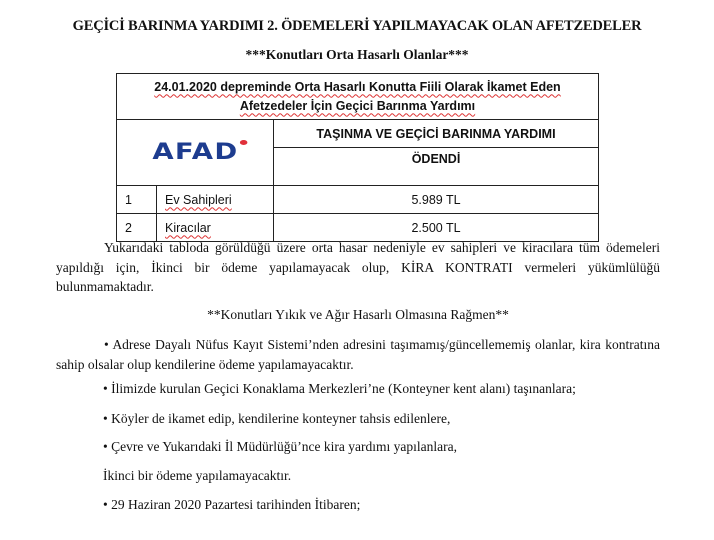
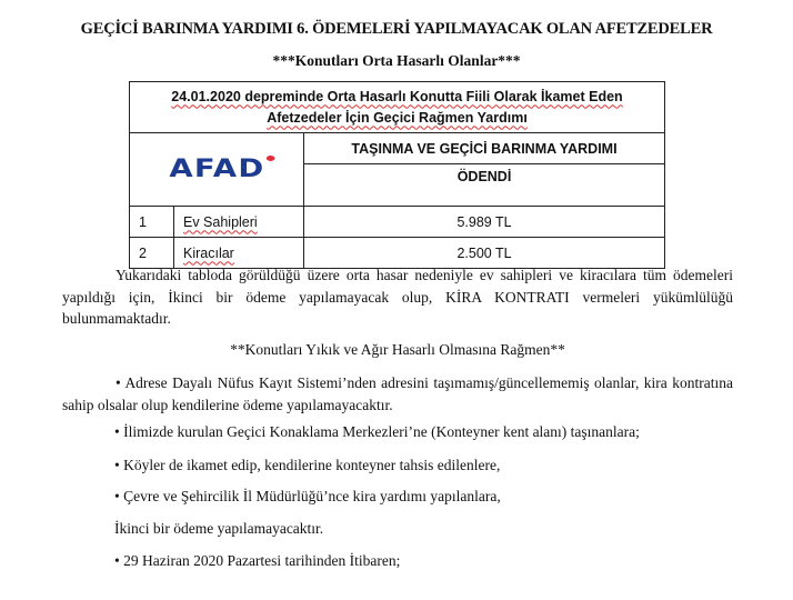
- GEÇİCİ BARINMA YARDIMI 2. ÖDEMELERİ YAPILMAYACAK OLAN AFETZEDELER
+ GEÇİCİ BARINMA YARDIMI 6. ÖDEMELERİ YAPILMAYACAK OLAN AFETZEDELER
  ***Konutları Orta Hasarlı Olanlar***
- 24.01.2020 depreminde Orta Hasarlı Konutta Fiili Olarak İkamet Eden Afetzedeler İçin Geçici Barınma Yardımı
+ 24.01.2020 depreminde Orta Hasarlı Konutta Fiili Olarak İkamet Eden Afetzedeler İçin Geçici Rağmen Yardımı
  AFAD	TAŞINMA VE GEÇİCİ BARINMA YARDIMI
  ÖDENDİ
  1	Ev Sahipleri	5.989 TL
  2	Kiracılar	2.500 TL
  Yukarıdaki tabloda görüldüğü üzere orta hasar nedeniyle ev sahipleri ve kiracılara tüm ödemeleri yapıldığı için, İkinci bir ödeme yapılamayacak olup, KİRA KONTRATI vermeleri yükümlülüğü bulunmamaktadır.
  **Konutları Yıkık ve Ağır Hasarlı Olmasına Rağmen**
  • Adrese Dayalı Nüfus Kayıt Sistemi’nden adresini taşımamış/güncellememiş olanlar, kira kontratına sahip olsalar olup kendilerine ödeme yapılamayacaktır.
  • İlimizde kurulan Geçici Konaklama Merkezleri’ne (Konteyner kent alanı) taşınanlara;
  • Köyler de ikamet edip, kendilerine konteyner tahsis edilenlere,
- • Çevre ve Yukarıdaki İl Müdürlüğü’nce kira yardımı yapılanlara,
+ • Çevre ve Şehircilik İl Müdürlüğü’nce kira yardımı yapılanlara,
  İkinci bir ödeme yapılamayacaktır.
  • 29 Haziran 2020 Pazartesi tarihinden İtibaren;
